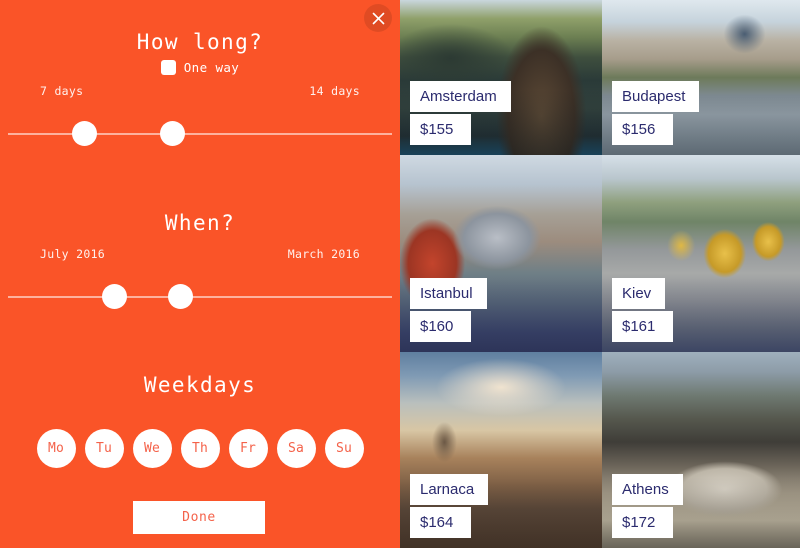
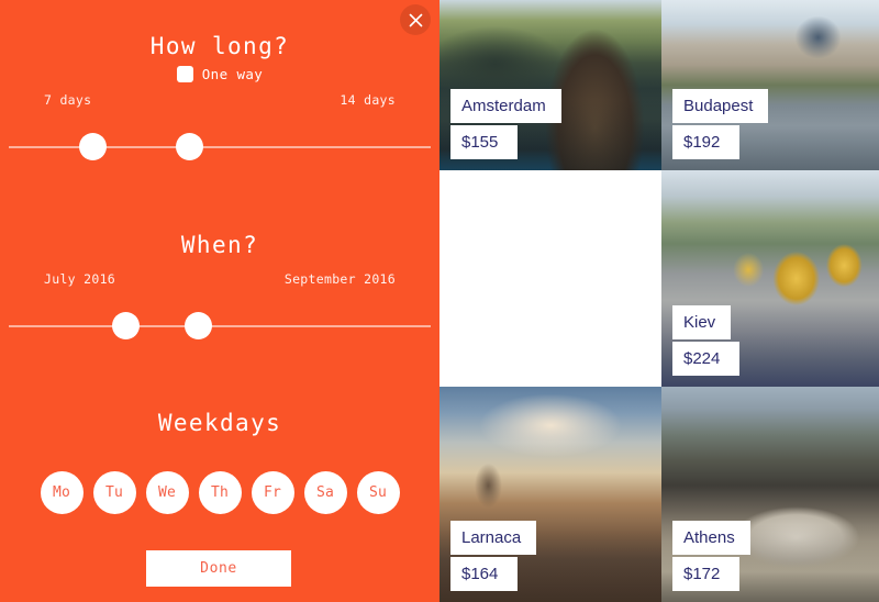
  How long?
  One way
  7 days
  14 days
  When?
  July 2016
- March 2016
+ September 2016
  Weekdays
  Mo
  Tu
  We
  Th
  Fr
  Sa
  Su
  Done
  Amsterdam
  $155
  Budapest
- $156
+ $192
- Istanbul
- $160
  Kiev
- $161
+ $224
  Larnaca
  $164
  Athens
  $172
